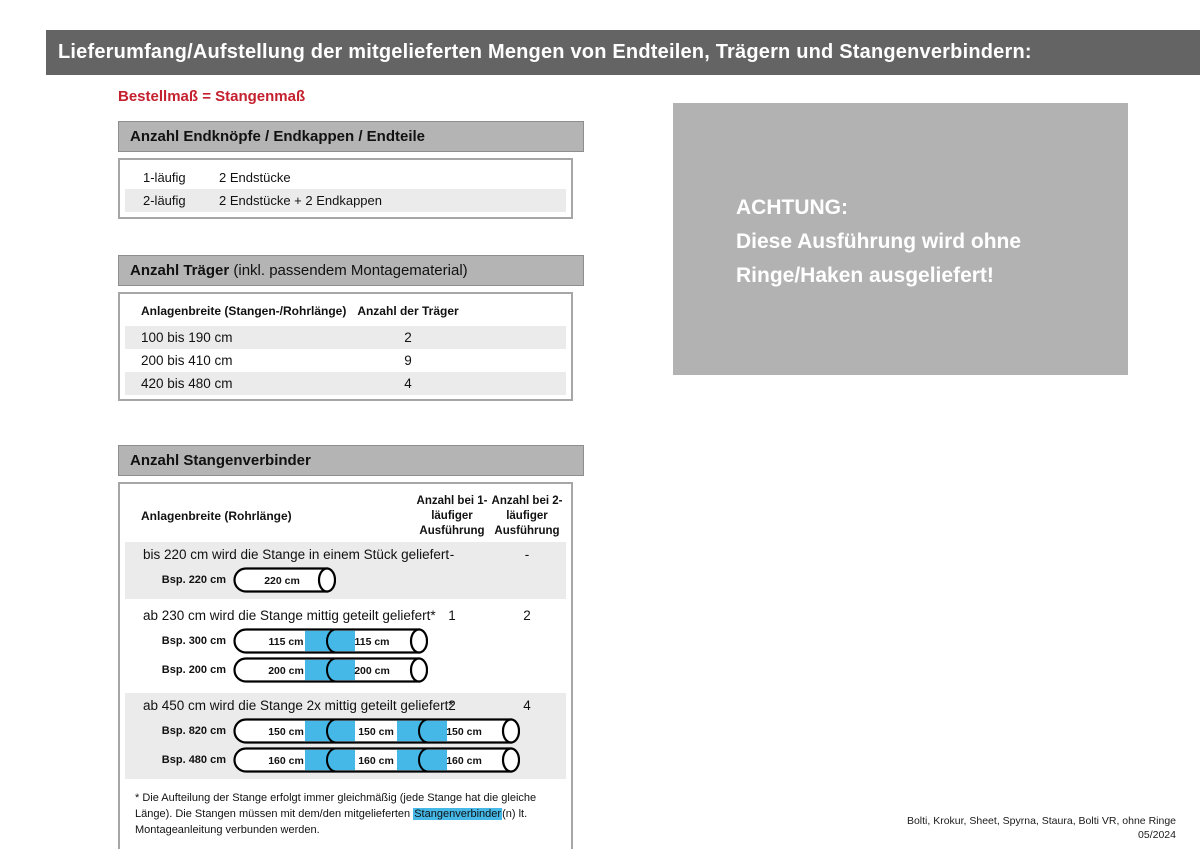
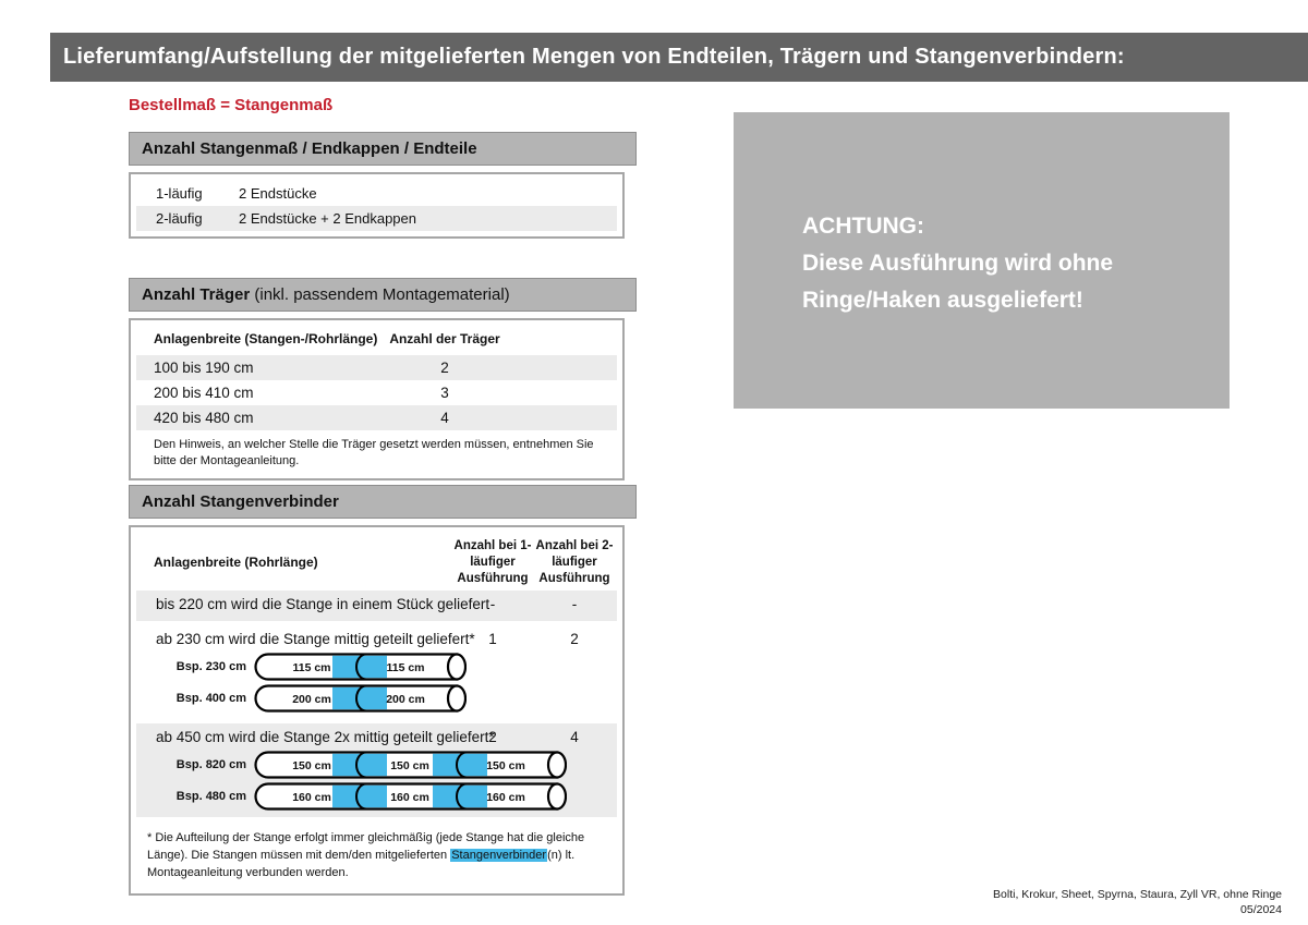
  Lieferumfang/Aufstellung der mitgelieferten Mengen von Endteilen, Trägern und Stangenverbindern:
  Bestellmaß = Stangenmaß
- Anzahl Endknöpfe / Endkappen / Endteile
+ Anzahl Stangenmaß / Endkappen / Endteile
  1-läufig
  2 Endstücke
  2-läufig
  2 Endstücke + 2 Endkappen
  Anzahl Träger (inkl. passendem Montagematerial)
  Anlagenbreite (Stangen-/Rohrlänge)
  Anzahl der Träger
  100 bis 190 cm
  2
  200 bis 410 cm
- 9
+ 3
  420 bis 480 cm
  4
+ Den Hinweis, an welcher Stelle die Träger gesetzt werden müssen, entnehmen Sie bitte der Montageanleitung.
  Anzahl Stangenverbinder
  Anlagenbreite (Rohrlänge)
  Anzahl bei 1-läufiger Ausführung
  Anzahl bei 2-läufiger Ausführung
  bis 220 cm wird die Stange in einem Stück geliefert
  -
  -
- Bsp. 220 cm
- 220 cm
  ab 230 cm wird die Stange mittig geteilt geliefert*
  1
  2
- Bsp. 300 cm
+ Bsp. 230 cm
  115 cm
  115 cm
- Bsp. 200 cm
+ Bsp. 400 cm
  200 cm
  200 cm
  ab 450 cm wird die Stange 2x mittig geteilt geliefert*
  2
  4
  Bsp. 820 cm
  150 cm
  150 cm
  150 cm
  Bsp. 480 cm
  160 cm
  160 cm
  160 cm
  * Die Aufteilung der Stange erfolgt immer gleichmäßig (jede Stange hat die gleiche Länge). Die Stangen müssen mit dem/den mitgelieferten Stangenverbinder(n) lt. Montageanleitung verbunden werden.
  ACHTUNG:
  Diese Ausführung wird ohne
  Ringe/Haken ausgeliefert!
- Bolti, Krokur, Sheet, Spyrna, Staura, Bolti VR, ohne Ringe
+ Bolti, Krokur, Sheet, Spyrna, Staura, Zyll VR, ohne Ringe
  05/2024
